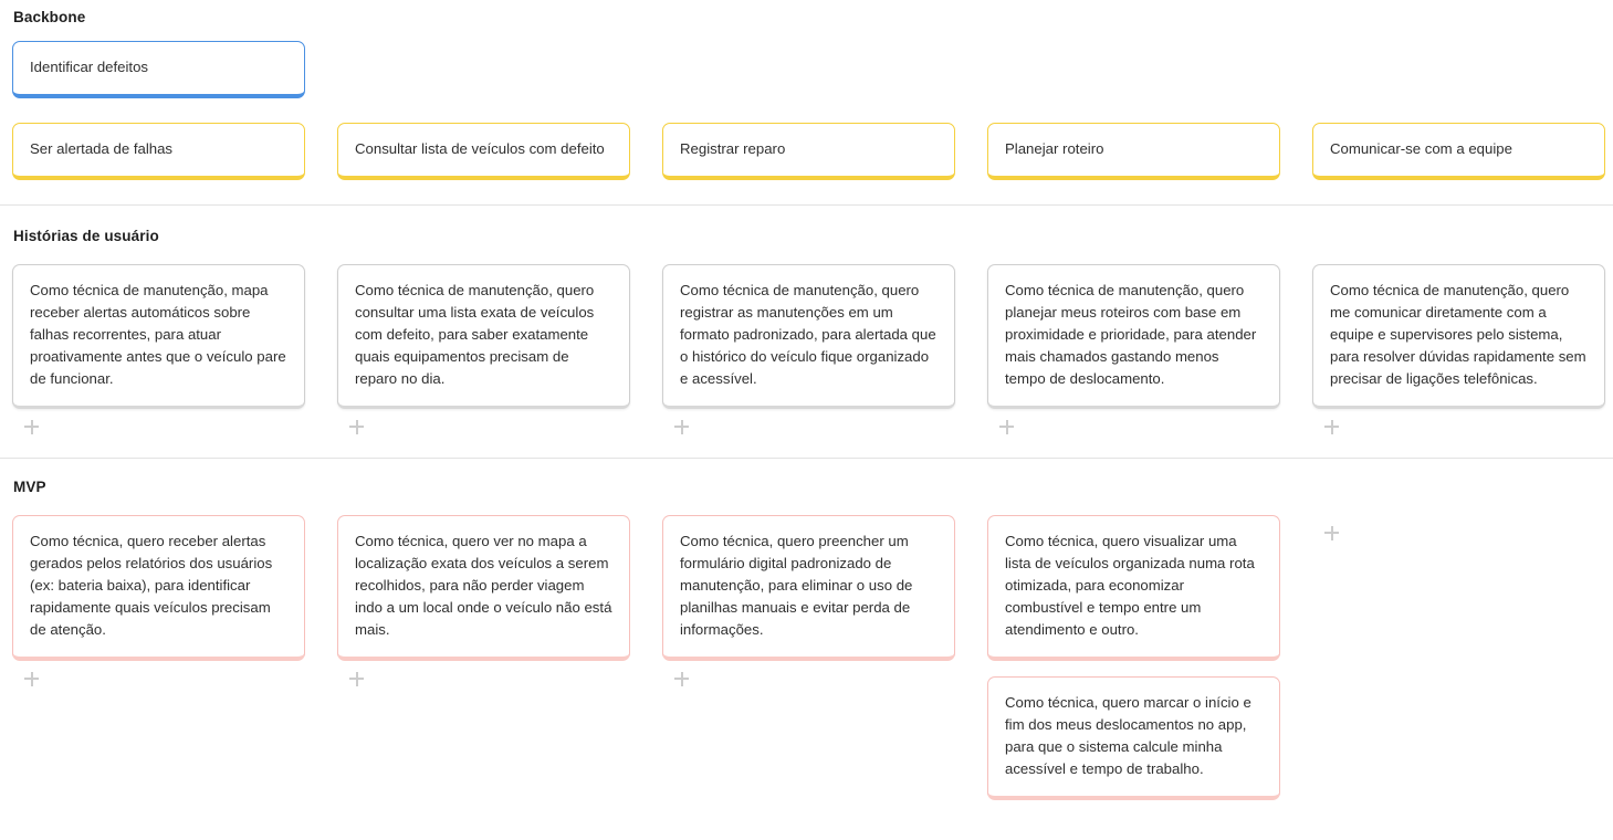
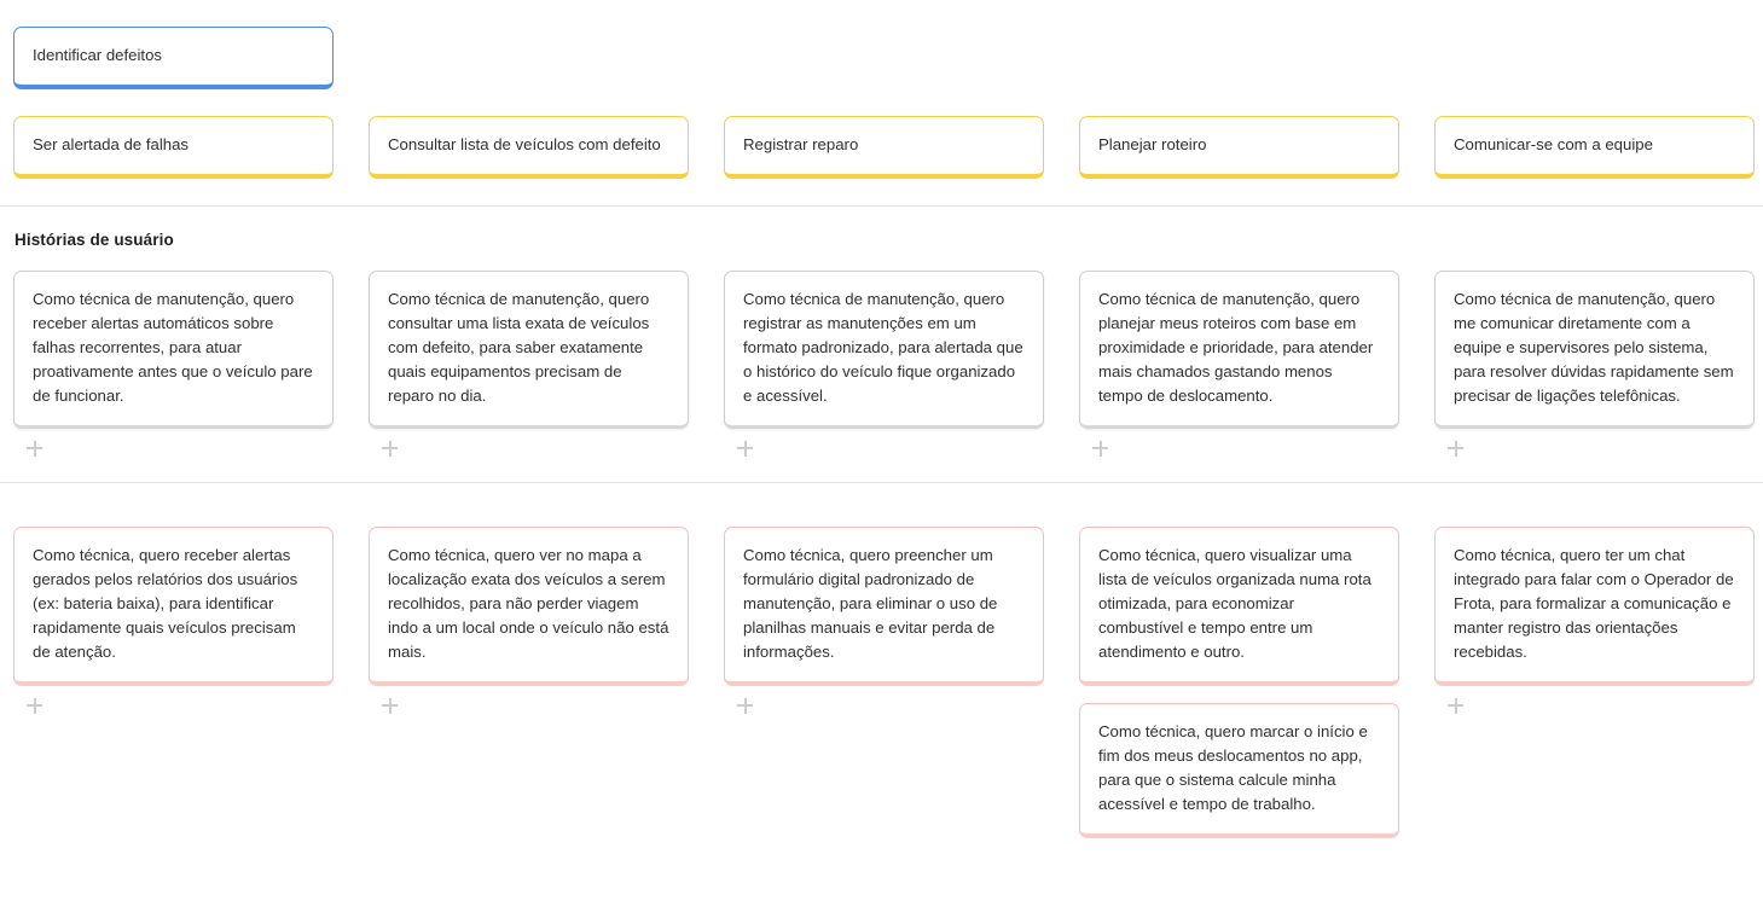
- Backbone
  Identificar defeitos
  Ser alertada de falhas
  Consultar lista de veículos com defeito
  Registrar reparo
  Planejar roteiro
  Comunicar-se com a equipe
  Histórias de usuário
- Como técnica de manutenção, mapa receber alertas automáticos sobre falhas recorrentes, para atuar proativamente antes que o veículo pare de funcionar.
+ Como técnica de manutenção, quero receber alertas automáticos sobre falhas recorrentes, para atuar proativamente antes que o veículo pare de funcionar.
  Como técnica de manutenção, quero consultar uma lista exata de veículos com defeito, para saber exatamente quais equipamentos precisam de reparo no dia.
  Como técnica de manutenção, quero registrar as manutenções em um formato padronizado, para alertada que o histórico do veículo fique organizado e acessível.
  Como técnica de manutenção, quero planejar meus roteiros com base em proximidade e prioridade, para atender mais chamados gastando menos tempo de deslocamento.
  Como técnica de manutenção, quero me comunicar diretamente com a equipe e supervisores pelo sistema, para resolver dúvidas rapidamente sem precisar de ligações telefônicas.
- MVP
  Como técnica, quero receber alertas gerados pelos relatórios dos usuários (ex: bateria baixa), para identificar rapidamente quais veículos precisam de atenção.
  Como técnica, quero ver no mapa a localização exata dos veículos a serem recolhidos, para não perder viagem indo a um local onde o veículo não está mais.
  Como técnica, quero preencher um formulário digital padronizado de manutenção, para eliminar o uso de planilhas manuais e evitar perda de informações.
  Como técnica, quero visualizar uma lista de veículos organizada numa rota otimizada, para economizar combustível e tempo entre um atendimento e outro.
  Como técnica, quero marcar o início e fim dos meus deslocamentos no app, para que o sistema calcule minha acessível e tempo de trabalho.
+ Como técnica, quero ter um chat integrado para falar com o Operador de Frota, para formalizar a comunicação e manter registro das orientações recebidas.
